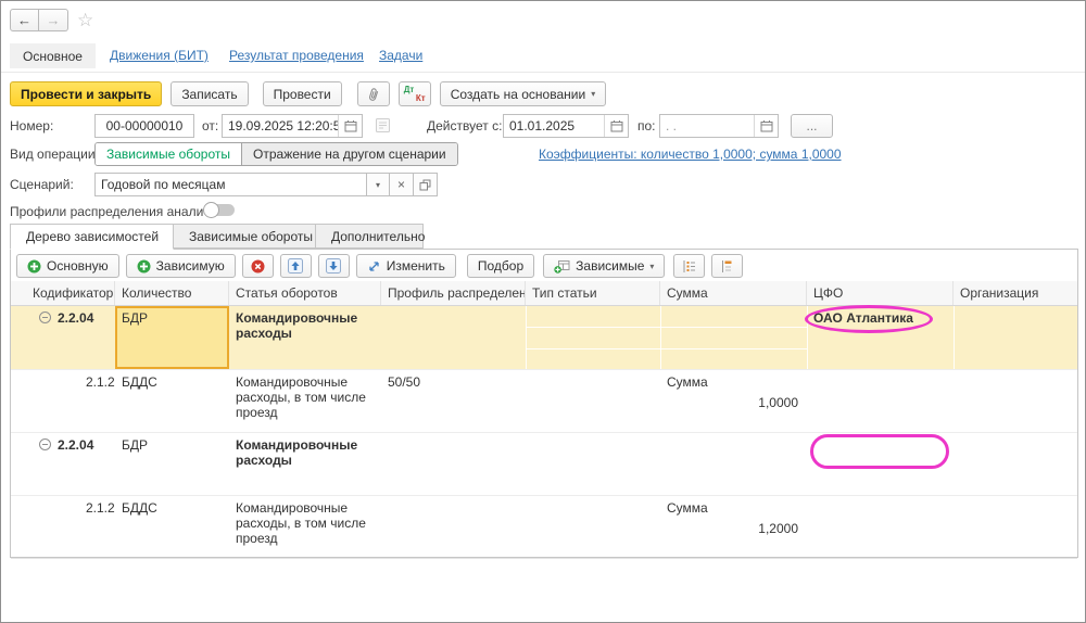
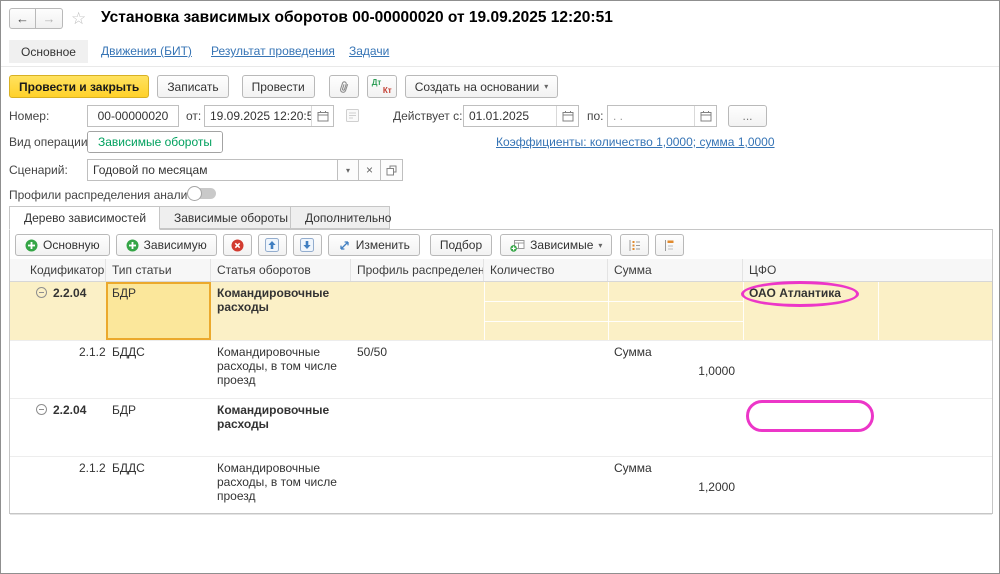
  ←
  →
  ☆
+ Установка зависимых оборотов 00-00000020 от 19.09.2025 12:20:51
  Основное
  Движения (БИТ)
  Результат проведения
  Задачи
  Провести и закрыть
  Записать
  Провести
  Дт
  Кт
  Создать на основании
  ▾
  Номер:
- 00-00000010
+ 00-00000020
  от:
  19.09.2025 12:20:5
  Действует с:
  01.01.2025
  по:
  . .
  ...
  Вид операции
  Зависимые обороты
- Отражение на другом сценарии
  Коэффициенты: количество 1,0000; сумма 1,0000
  Сценарий:
  Годовой по месяцам
  ▾
  ×
  Профили распределения анали
  Дерево зависимостей
  Зависимые обороты
  Дополнительно
  Основную
  Зависимую
  Изменить
  Подбор
  Зависимые
  ▾
  Кодификатор
- Количество
+ Тип статьи
  Статья оборотов
  Профиль распределен
- Тип статьи
+ Количество
  Сумма
  ЦФО
- Организация
  2.2.04
  БДР
  Командировочные расходы
  ОАО Атлантика
  БДДС
  Командировочные расходы, в том числе проезд
  50/50
  Сумма
  1,0000
  2.2.04
  БДР
  Командировочные расходы
  БДДС
  Командировочные расходы, в том числе проезд
  Сумма
  1,2000
